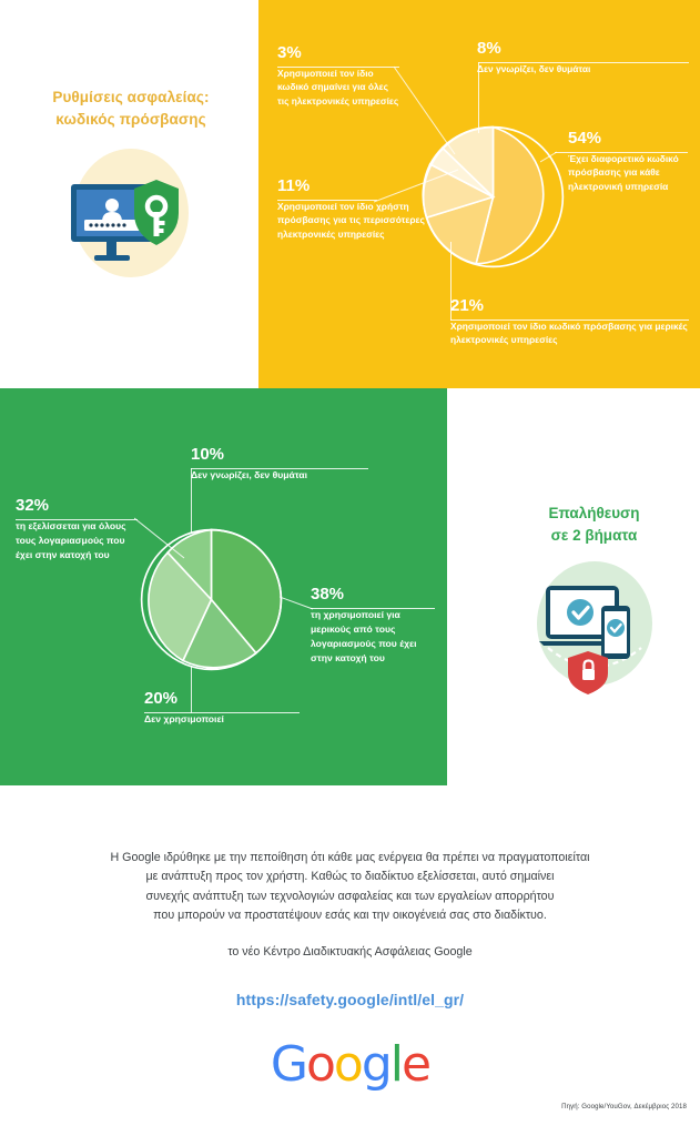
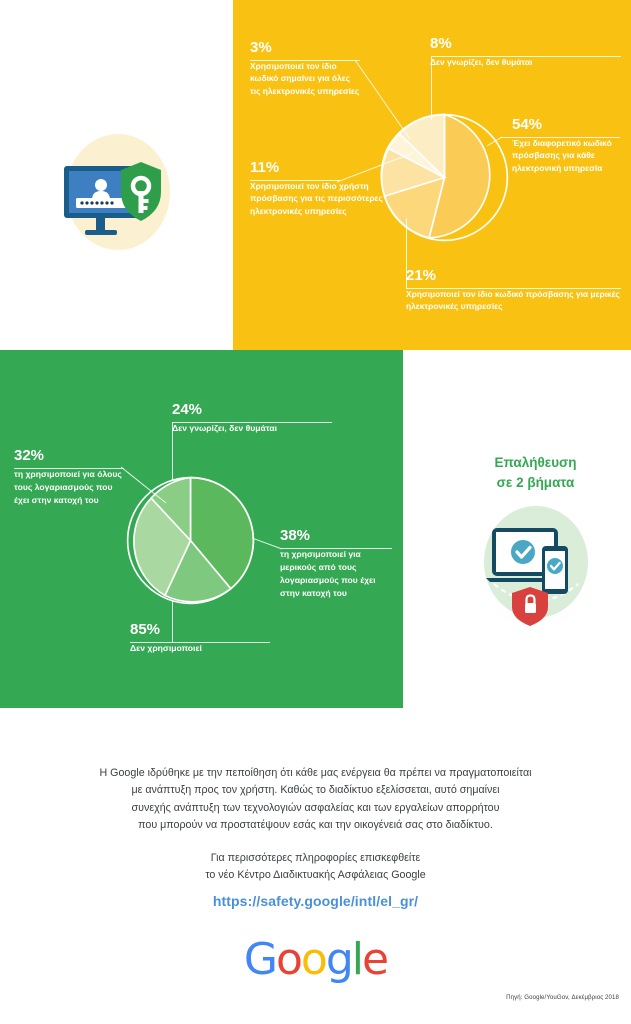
- Ρυθμίσεις ασφαλείας:
- κωδικός πρόσβασης
  3%
  Χρησιμοποιεί τον ίδιο κωδικό σημαίνει για όλες τις ηλεκτρονικές υπηρεσίες
  11%
  Χρησιμοποιεί τον ίδιο χρήστη πρόσβασης για τις περισσότερες ηλεκτρονικές υπηρεσίες
  8%
  Δεν γνωρίζει, δεν θυμάται
  54%
  Έχει διαφορετικό κωδικό πρόσβασης για κάθε ηλεκτρονική υπηρεσία
  21%
  Χρησιμοποιεί τον ίδιο κωδικό πρόσβασης για μερικές ηλεκτρονικές υπηρεσίες
- 10%
+ 24%
  Δεν γνωρίζει, δεν θυμάται
  32%
- τη εξελίσσεται για όλους τους λογαριασμούς που έχει στην κατοχή του
+ τη χρησιμοποιεί για όλους τους λογαριασμούς που έχει στην κατοχή του
  38%
  τη χρησιμοποιεί για μερικούς από τους λογαριασμούς που έχει στην κατοχή του
- 20%
+ 85%
  Δεν χρησιμοποιεί
  Επαλήθευση
  σε 2 βήματα
  Η Google ιδρύθηκε με την πεποίθηση ότι κάθε μας ενέργεια θα πρέπει να πραγματοποιείται
  με ανάπτυξη προς τον χρήστη. Καθώς το διαδίκτυο εξελίσσεται, αυτό σημαίνει
  συνεχής ανάπτυξη των τεχνολογιών ασφαλείας και των εργαλείων απορρήτου
  που μπορούν να προστατέψουν εσάς και την οικογένειά σας στο διαδίκτυο.
+ Για περισσότερες πληροφορίες επισκεφθείτε
  το νέο Κέντρο Διαδικτυακής Ασφάλειας Google
  https://safety.google/intl/el_gr/
  Google
